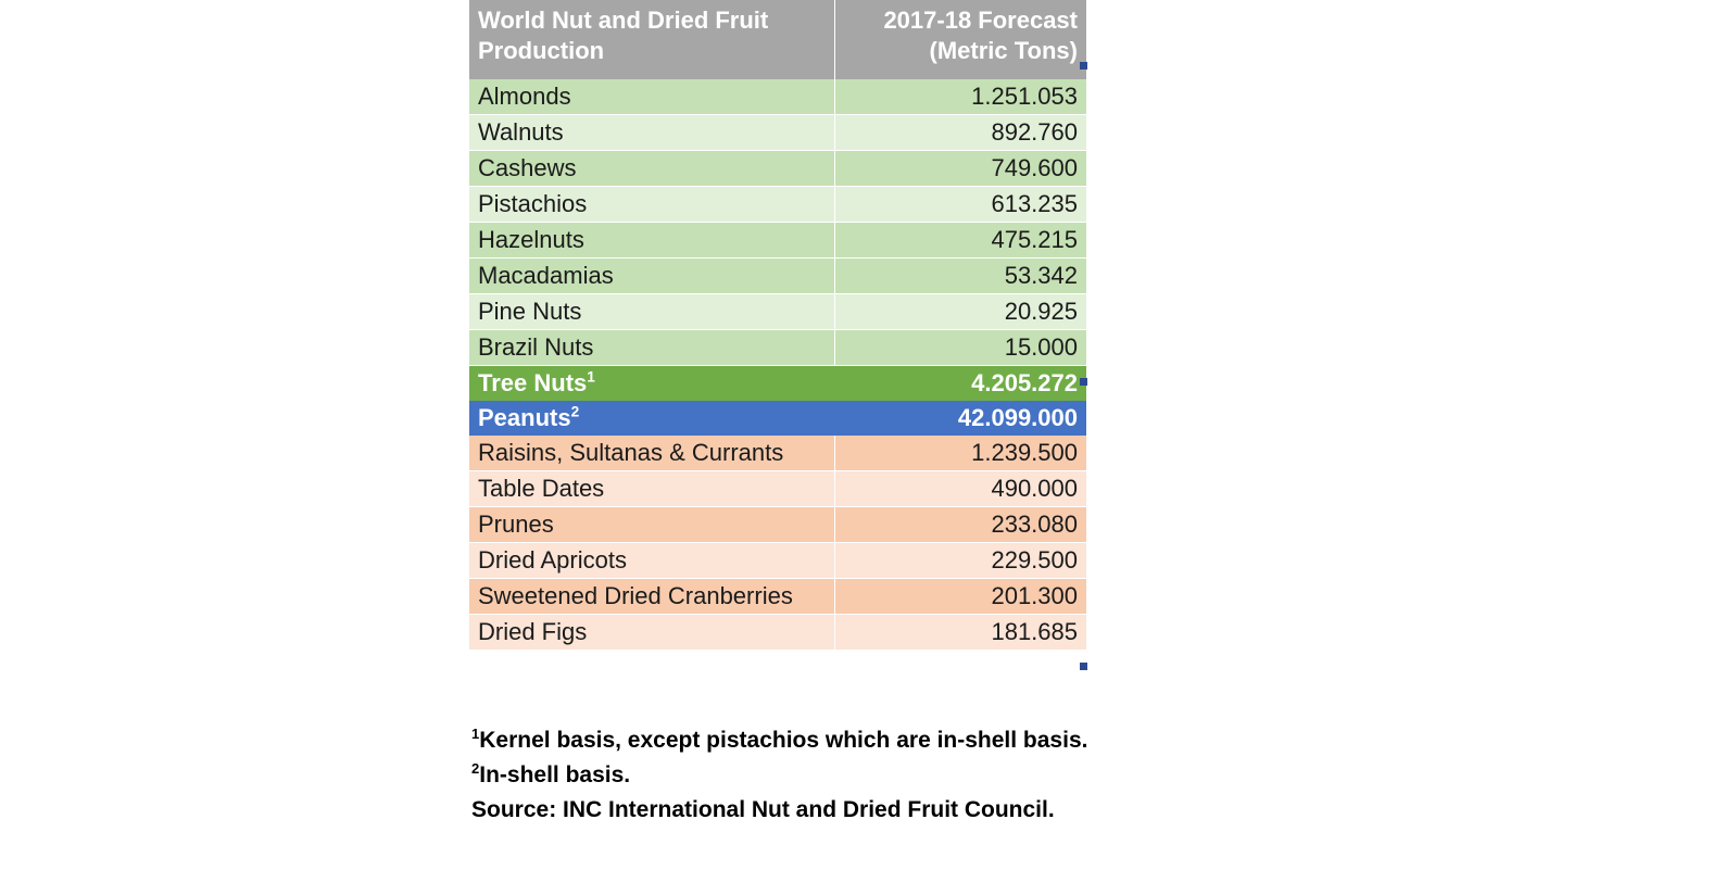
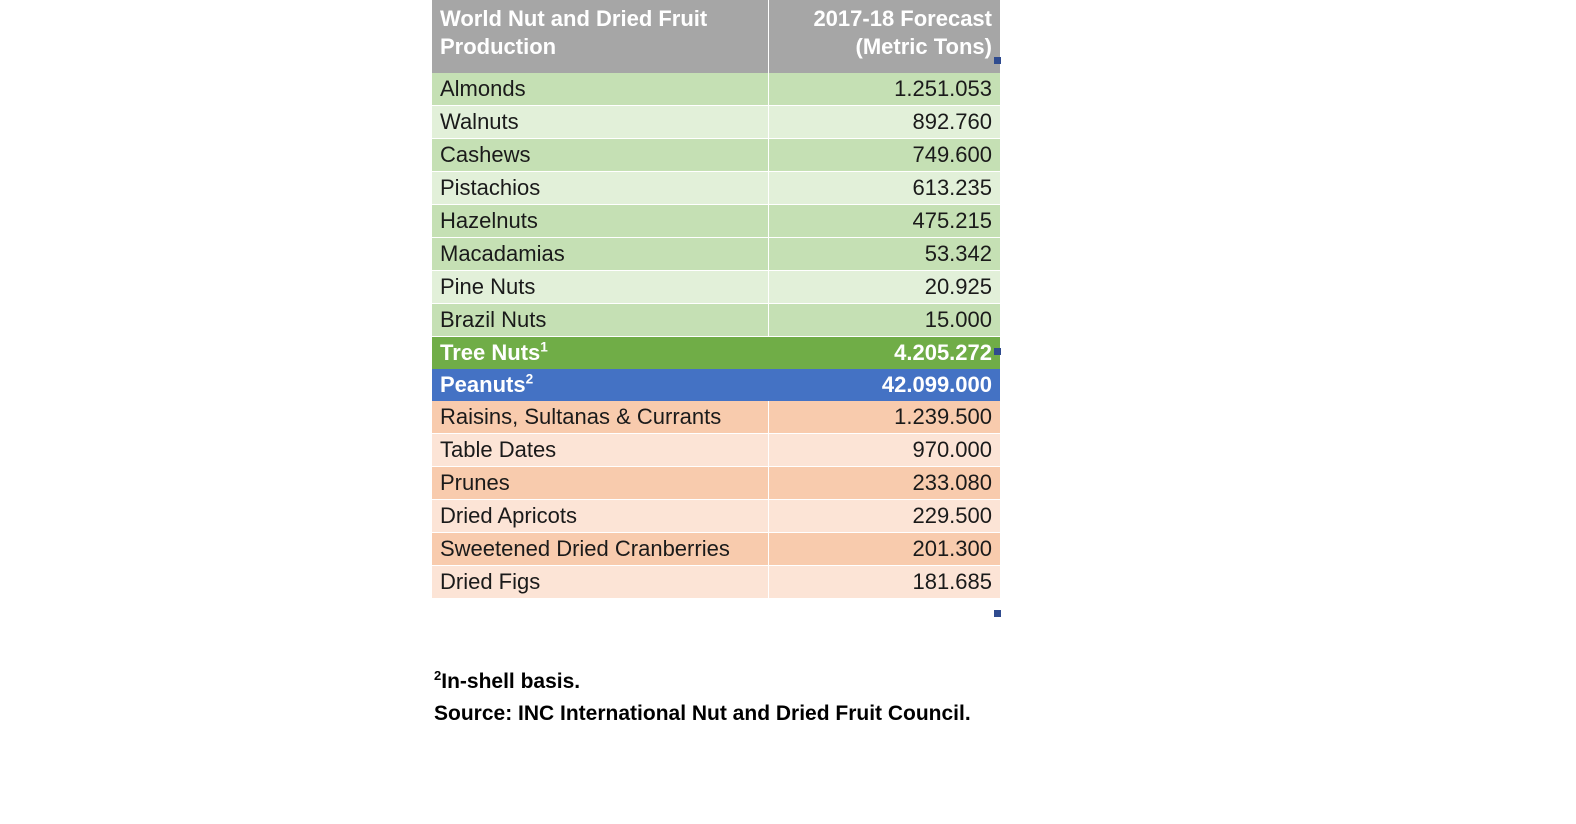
  World Nut and Dried Fruit Production	2017-18 Forecast (Metric Tons)
  Almonds	1.251.053
  Walnuts	892.760
  Cashews	749.600
  Pistachios	613.235
  Hazelnuts	475.215
  Macadamias	53.342
  Pine Nuts	20.925
  Brazil Nuts	15.000
  Tree Nuts1	4.205.272
  Peanuts2	42.099.000
  Raisins, Sultanas & Currants	1.239.500
- Table Dates	490.000
+ Table Dates	970.000
  Prunes	233.080
  Dried Apricots	229.500
  Sweetened Dried Cranberries	201.300
  Dried Figs	181.685
- 1Kernel basis, except pistachios which are in-shell basis.
  2In-shell basis.
  Source: INC International Nut and Dried Fruit Council.
